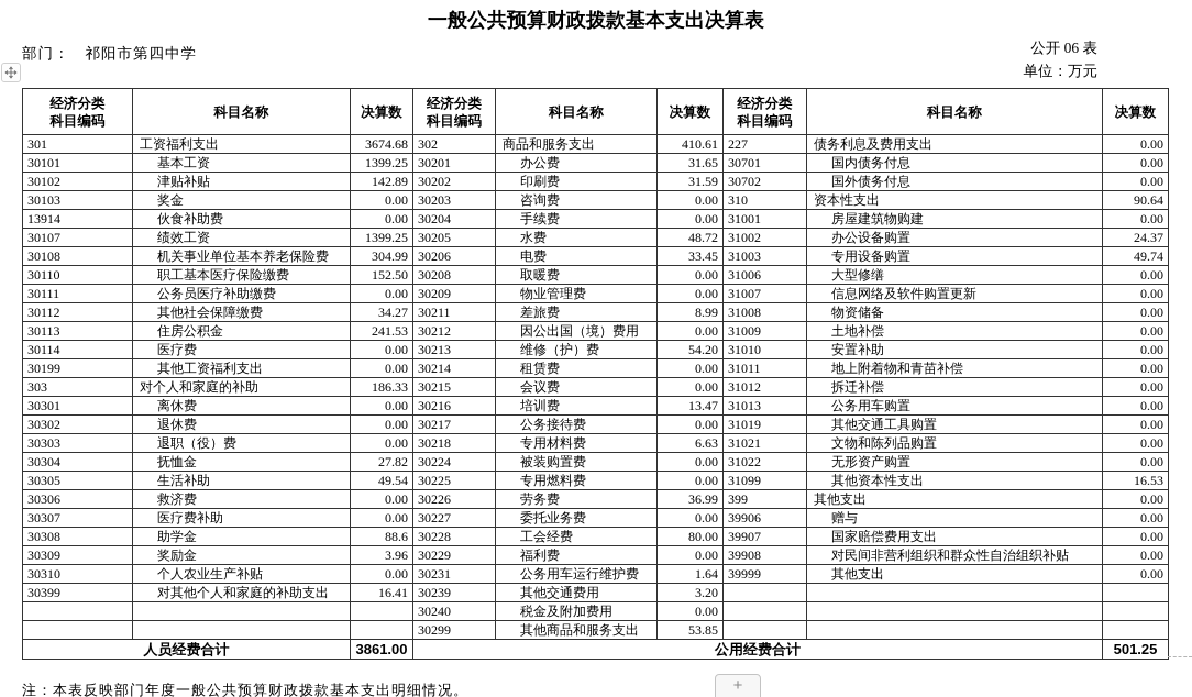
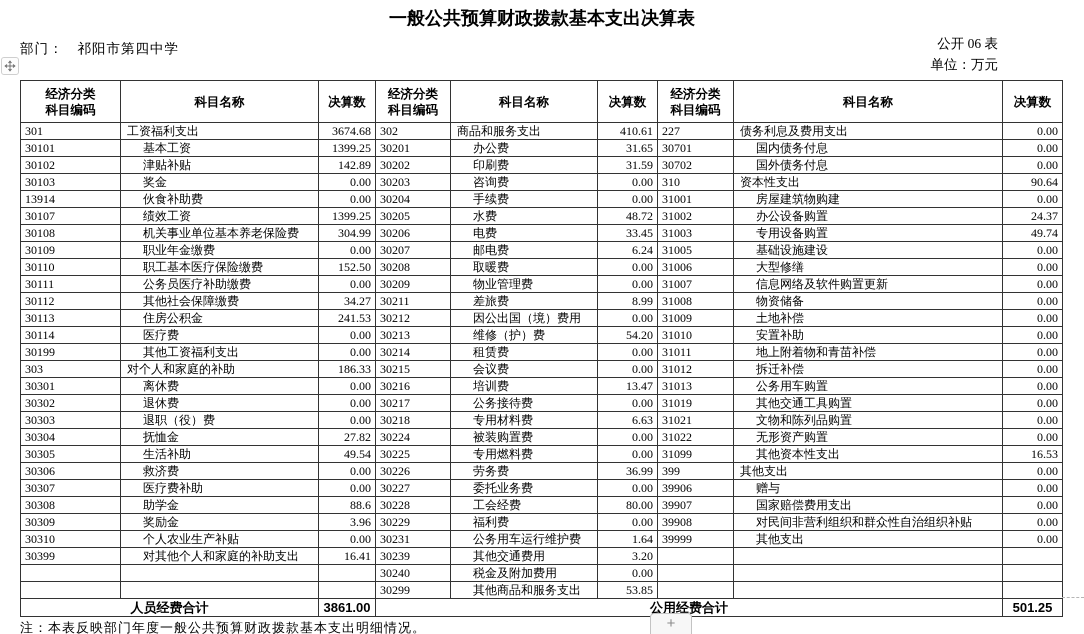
  一般公共预算财政拨款基本支出决算表
  部门： 祁阳市第四中学
  公开 06 表
  单位：万元
  经济分类 科目编码	科目名称	决算数	经济分类 科目编码	科目名称	决算数	经济分类 科目编码	科目名称	决算数
  301	工资福利支出	3674.68	302	商品和服务支出	410.61	227	债务利息及费用支出	0.00
  30101	基本工资	1399.25	30201	办公费	31.65	30701	国内债务付息	0.00
  30102	津贴补贴	142.89	30202	印刷费	31.59	30702	国外债务付息	0.00
  30103	奖金	0.00	30203	咨询费	0.00	310	资本性支出	90.64
  13914	伙食补助费	0.00	30204	手续费	0.00	31001	房屋建筑物购建	0.00
  30107	绩效工资	1399.25	30205	水费	48.72	31002	办公设备购置	24.37
  30108	机关事业单位基本养老保险费	304.99	30206	电费	33.45	31003	专用设备购置	49.74
+ 30109	职业年金缴费	0.00	30207	邮电费	6.24	31005	基础设施建设	0.00
  30110	职工基本医疗保险缴费	152.50	30208	取暖费	0.00	31006	大型修缮	0.00
  30111	公务员医疗补助缴费	0.00	30209	物业管理费	0.00	31007	信息网络及软件购置更新	0.00
  30112	其他社会保障缴费	34.27	30211	差旅费	8.99	31008	物资储备	0.00
  30113	住房公积金	241.53	30212	因公出国（境）费用	0.00	31009	土地补偿	0.00
  30114	医疗费	0.00	30213	维修（护）费	54.20	31010	安置补助	0.00
  30199	其他工资福利支出	0.00	30214	租赁费	0.00	31011	地上附着物和青苗补偿	0.00
  303	对个人和家庭的补助	186.33	30215	会议费	0.00	31012	拆迁补偿	0.00
  30301	离休费	0.00	30216	培训费	13.47	31013	公务用车购置	0.00
  30302	退休费	0.00	30217	公务接待费	0.00	31019	其他交通工具购置	0.00
  30303	退职（役）费	0.00	30218	专用材料费	6.63	31021	文物和陈列品购置	0.00
  30304	抚恤金	27.82	30224	被装购置费	0.00	31022	无形资产购置	0.00
  30305	生活补助	49.54	30225	专用燃料费	0.00	31099	其他资本性支出	16.53
  30306	救济费	0.00	30226	劳务费	36.99	399	其他支出	0.00
  30307	医疗费补助	0.00	30227	委托业务费	0.00	39906	赠与	0.00
  30308	助学金	88.6	30228	工会经费	80.00	39907	国家赔偿费用支出	0.00
  30309	奖励金	3.96	30229	福利费	0.00	39908	对民间非营利组织和群众性自治组织补贴	0.00
  30310	个人农业生产补贴	0.00	30231	公务用车运行维护费	1.64	39999	其他支出	0.00
  30399	对其他个人和家庭的补助支出	16.41	30239	其他交通费用	3.20
  			30240	税金及附加费用	0.00
  			30299	其他商品和服务支出	53.85
  人员经费合计	3861.00	公用经费合计	501.25
  注：本表反映部门年度一般公共预算财政拨款基本支出明细情况。
  +
